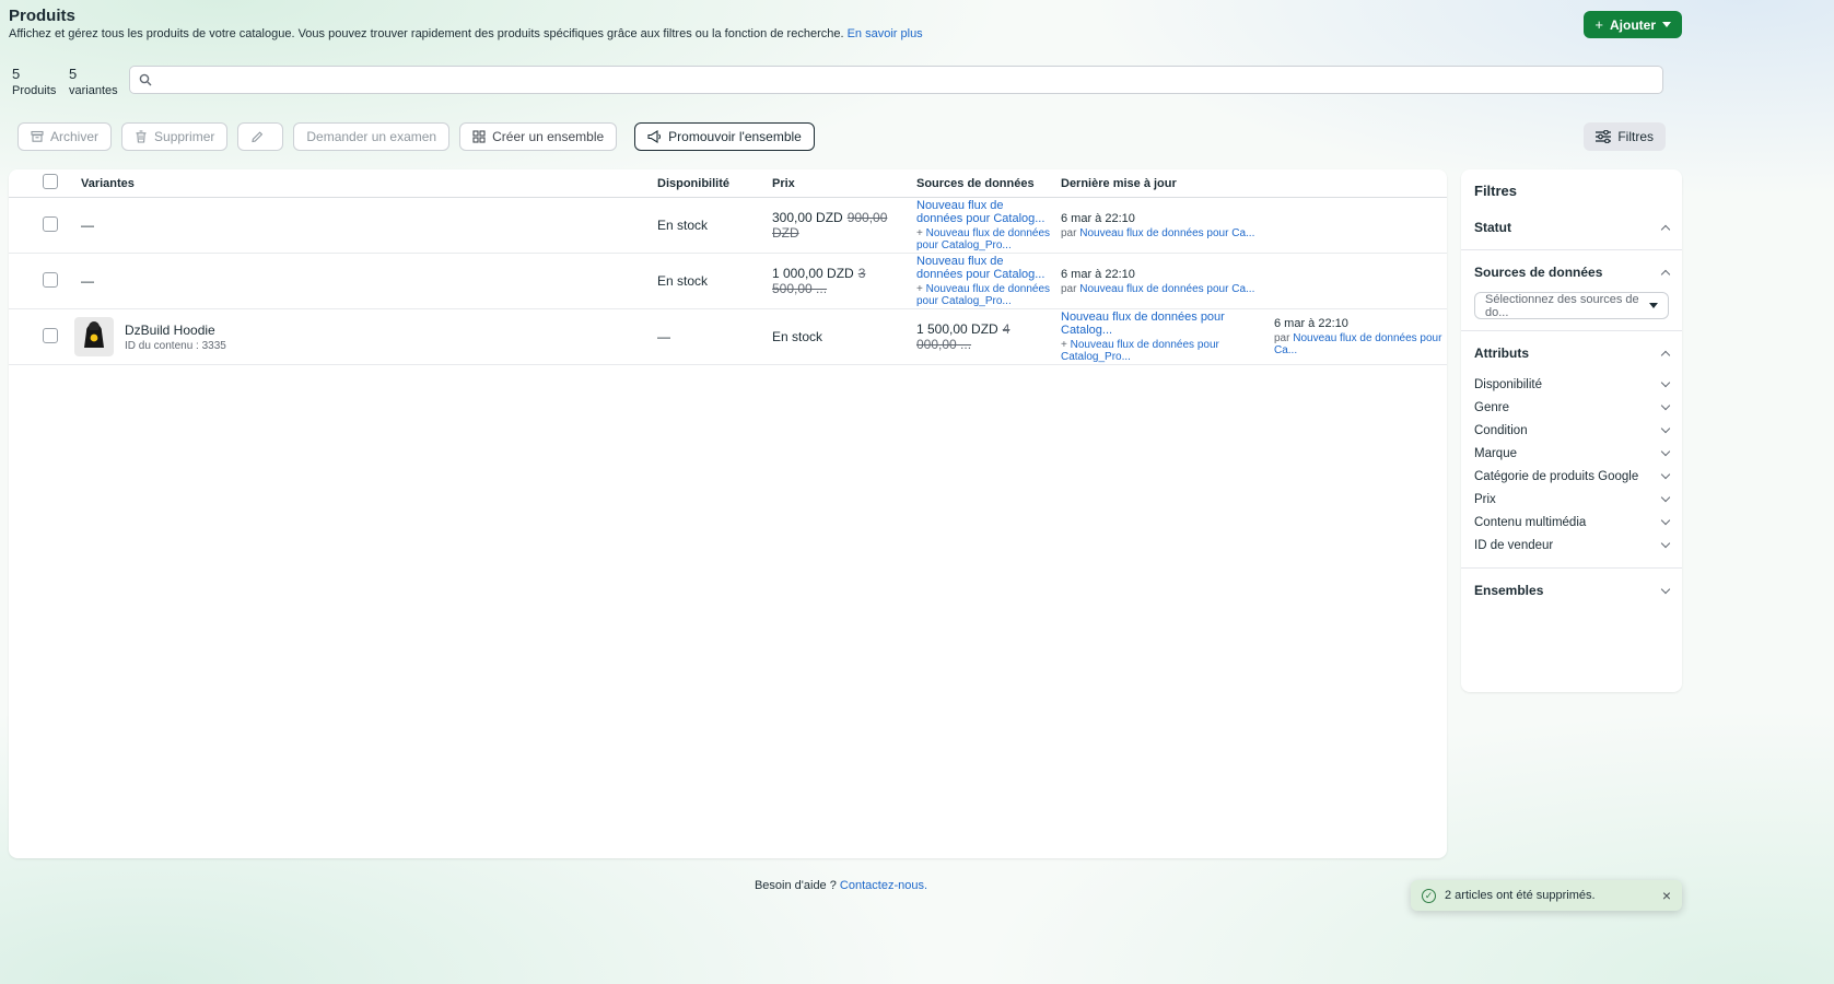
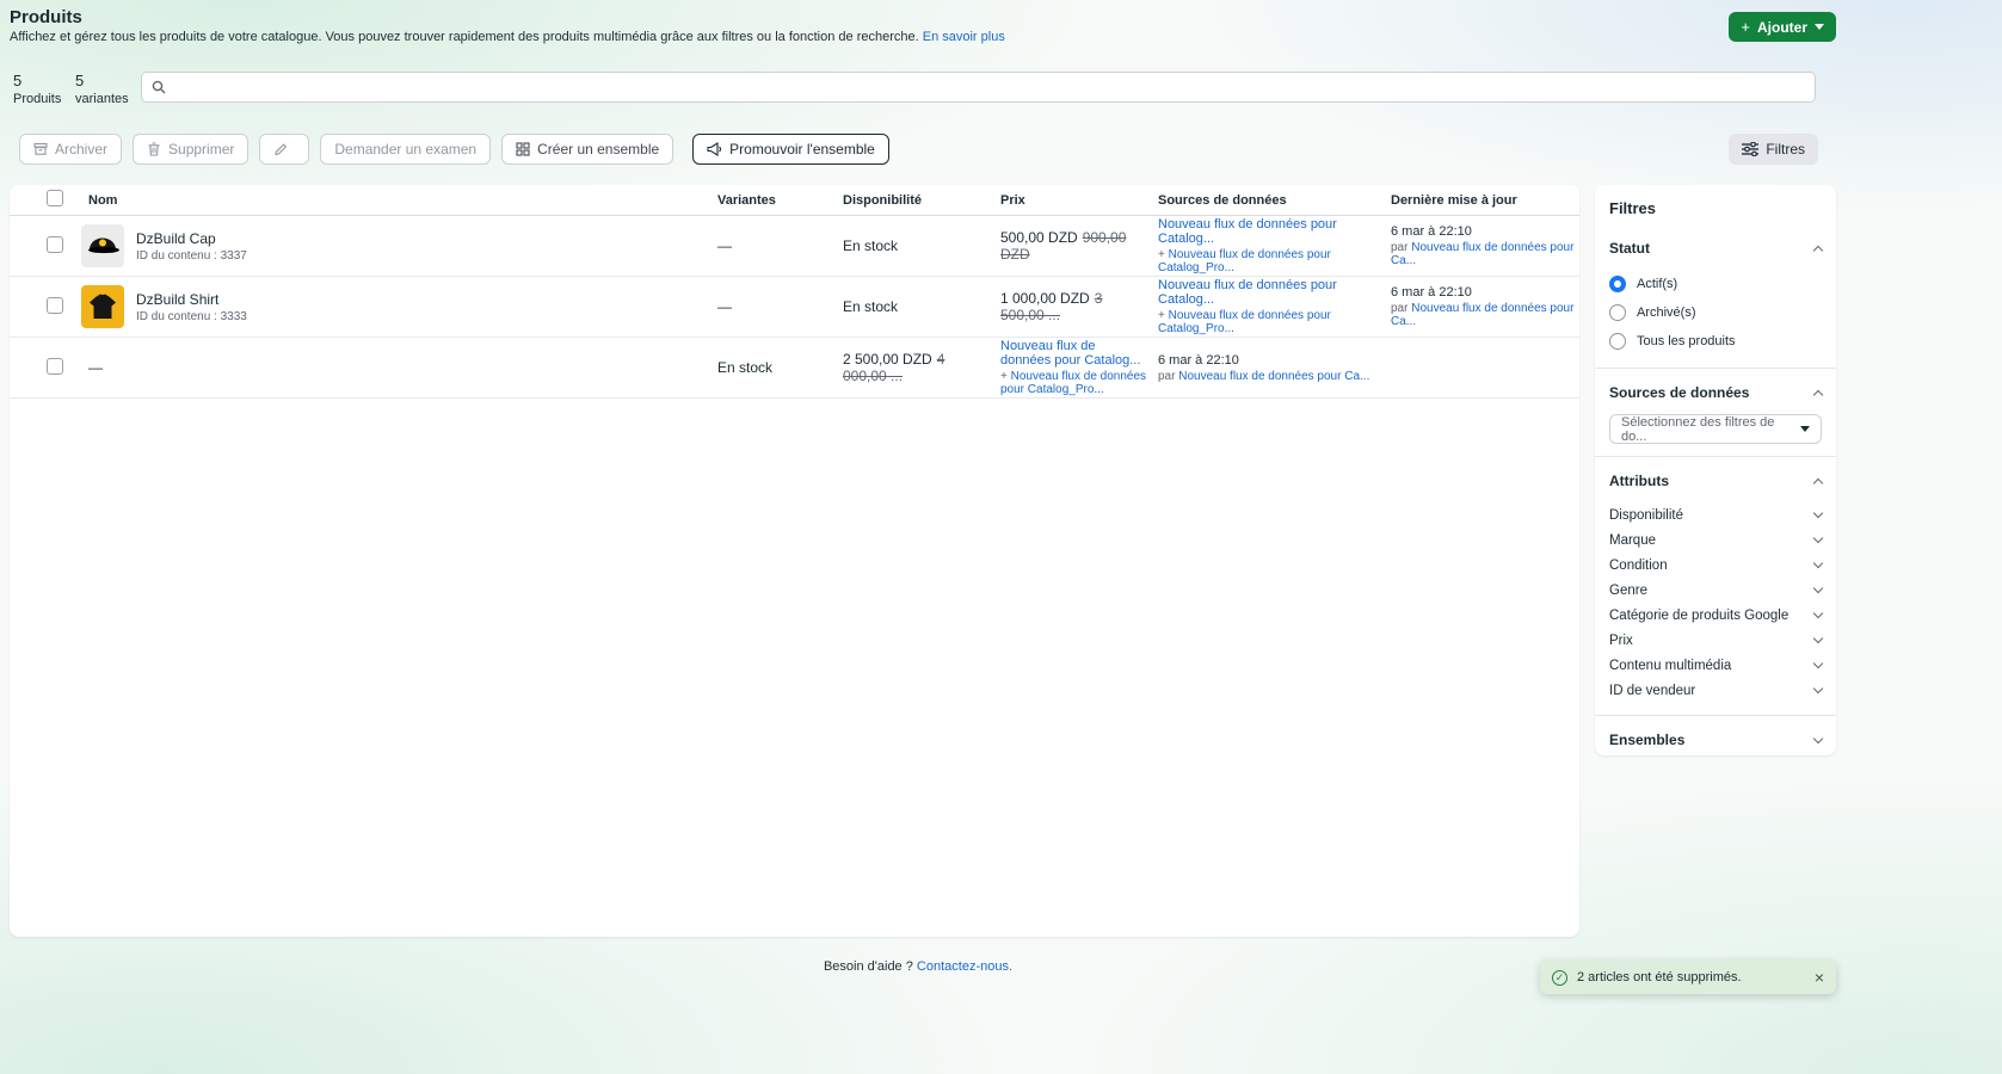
  Produits
- Affichez et gérez tous les produits de votre catalogue. Vous pouvez trouver rapidement des produits spécifiques grâce aux filtres ou la fonction de recherche. En savoir plus
+ Affichez et gérez tous les produits de votre catalogue. Vous pouvez trouver rapidement des produits multimédia grâce aux filtres ou la fonction de recherche. En savoir plus
  +
  Ajouter
  5
  Produits
  5
  variantes
  Archiver
  Supprimer
  Demander un examen
  Créer un ensemble
  Promouvoir l'ensemble
  Filtres
+ Nom
  Variantes
  Disponibilité
  Prix
  Sources de données
  Dernière mise à jour
+ DzBuild Cap
+ ID du contenu : 3337
  —
  En stock
- 300,00 DZD 900,00 DZD
+ 500,00 DZD 900,00 DZD
  Nouveau flux de données pour Catalog...
  + Nouveau flux de données pour Catalog_Pro...
  6 mar à 22:10
  par Nouveau flux de données pour Ca...
+ DzBuild Shirt
+ ID du contenu : 3333
  —
  En stock
  1 000,00 DZD 3 500,00 ...
  Nouveau flux de données pour Catalog...
  + Nouveau flux de données pour Catalog_Pro...
  6 mar à 22:10
  par Nouveau flux de données pour Ca...
- DzBuild Hoodie
- ID du contenu : 3335
  —
  En stock
- 1 500,00 DZD 4 000,00 ...
+ 2 500,00 DZD 4 000,00 ...
  Nouveau flux de données pour Catalog...
  + Nouveau flux de données pour Catalog_Pro...
  6 mar à 22:10
  par Nouveau flux de données pour Ca...
  Filtres
  Statut
+ Actif(s)
+ Archivé(s)
+ Tous les produits
  Sources de données
- Sélectionnez des sources de do...
+ Sélectionnez des filtres de do...
  Attributs
  Disponibilité
- Genre
+ Marque
  Condition
- Marque
+ Genre
  Catégorie de produits Google
  Prix
  Contenu multimédia
  ID de vendeur
  Ensembles
  Besoin d'aide ? Contactez-nous.
  ✓
  2 articles ont été supprimés.
  ×
